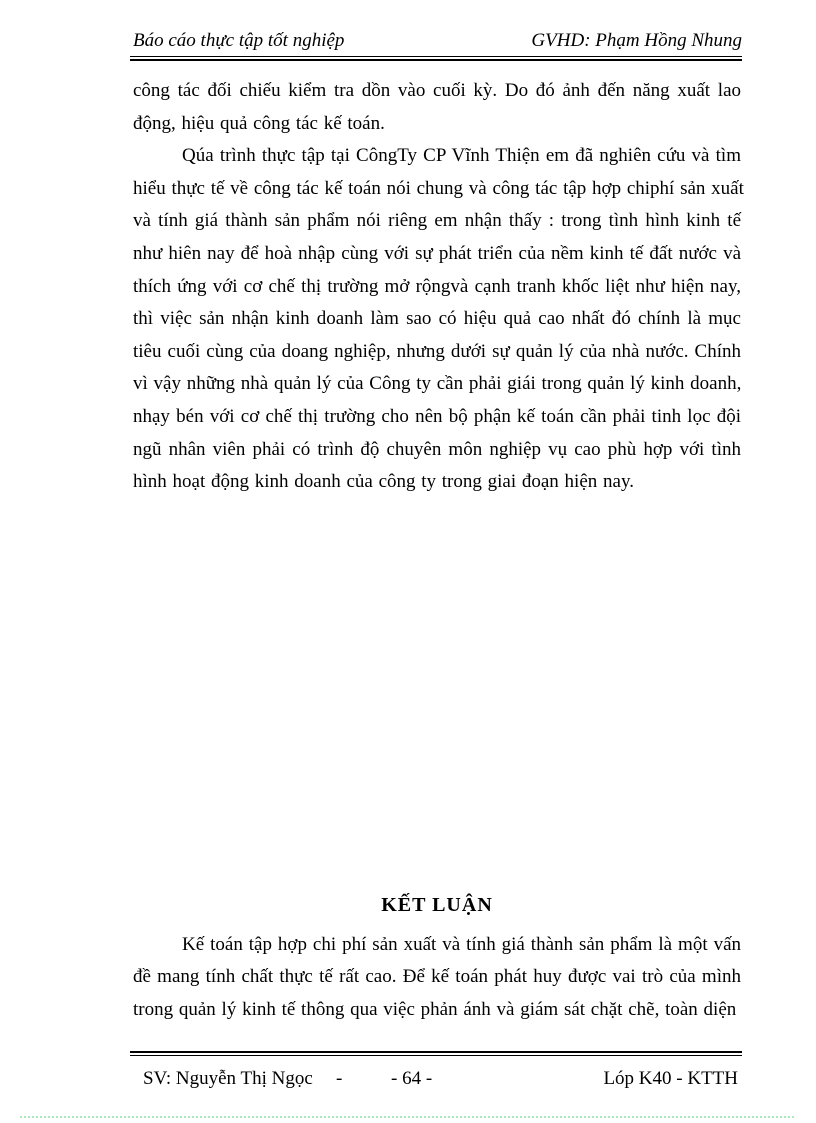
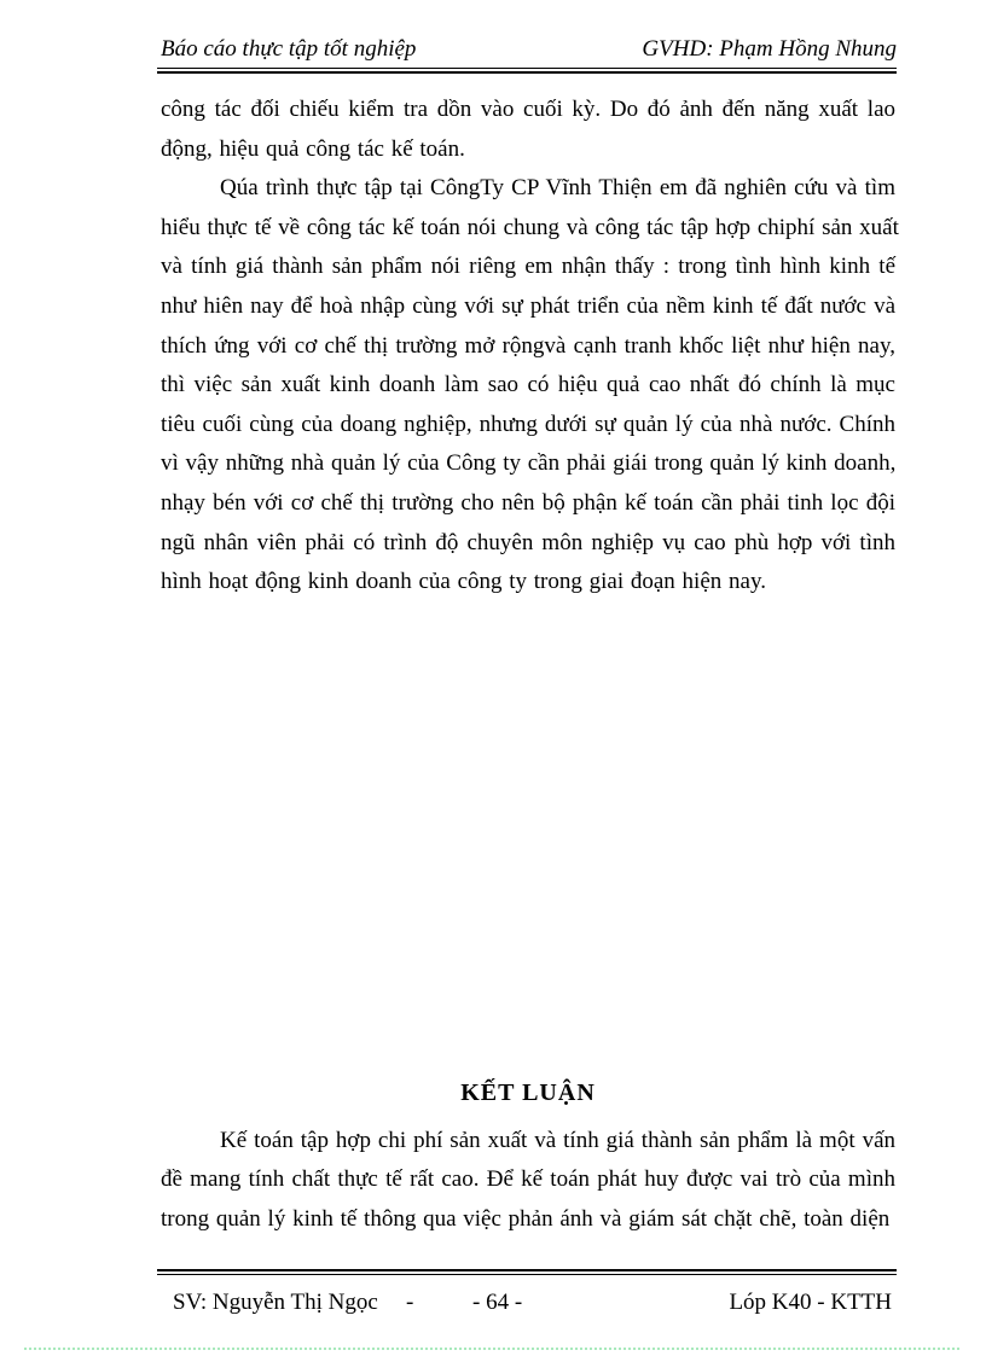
  Báo cáo thực tập tốt nghiệp
  GVHD: Phạm Hồng Nhung
  công tác đối chiếu kiểm tra dồn vào cuối kỳ. Do đó ảnh đến năng xuất lao
  động, hiệu quả công tác kế toán.
  Qúa trình thực tập tại CôngTy CP Vĩnh Thiện em đã nghiên cứu và tìm
  hiểu thực tế về công tác kế toán nói chung và công tác tập hợp chiphí sản xuất
  và tính giá thành sản phẩm nói riêng em nhận thấy : trong tình hình kinh tế
  như hiên nay để hoà nhập cùng với sự phát triển của nềm kinh tế đất nước và
  thích ứng với cơ chế thị trường mở rộngvà cạnh tranh khốc liệt như hiện nay,
- thì việc sản nhận kinh doanh làm sao có hiệu quả cao nhất đó chính là mục
+ thì việc sản xuất kinh doanh làm sao có hiệu quả cao nhất đó chính là mục
  tiêu cuối cùng của doang nghiệp, nhưng dưới sự quản lý của nhà nước. Chính
  vì vậy những nhà quản lý của Công ty cần phải giái trong quản lý kinh doanh,
  nhạy bén với cơ chế thị trường cho nên bộ phận kế toán cần phải tinh lọc đội
  ngũ nhân viên phải có trình độ chuyên môn nghiệp vụ cao phù hợp với tình
  hình hoạt động kinh doanh của công ty trong giai đoạn hiện nay.
  KẾT LUẬN
  Kế toán tập hợp chi phí sản xuất và tính giá thành sản phẩm là một vấn
  đề mang tính chất thực tế rất cao. Để kế toán phát huy được vai trò của mình
  trong quản lý kinh tế thông qua việc phản ánh và giám sát chặt chẽ, toàn diện
  SV: Nguyễn Thị Ngọc
  -
  - 64 -
  Lóp K40 - KTTH
